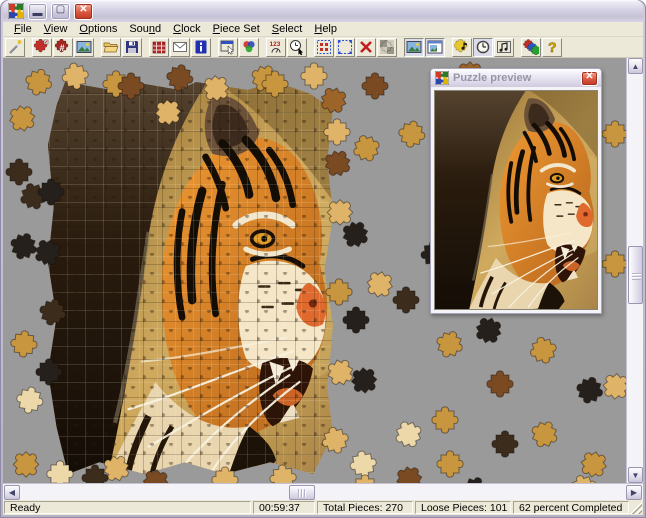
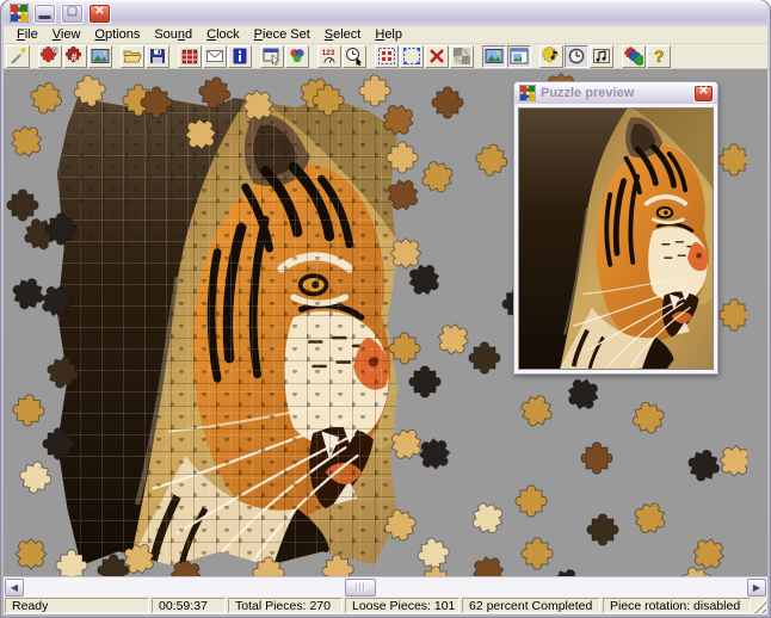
  ▬
  ▢
  ✕
  File
  View
  Options
  Sound
  Clock
  Piece Set
  Select
  Help
  Puzzle preview
  ✕
- ▲
- ▼
  ◀
  ▶
  Ready
  00:59:37
  Total Pieces: 270
  Loose Pieces: 101
  62 percent Completed
+ Piece rotation: disabled
